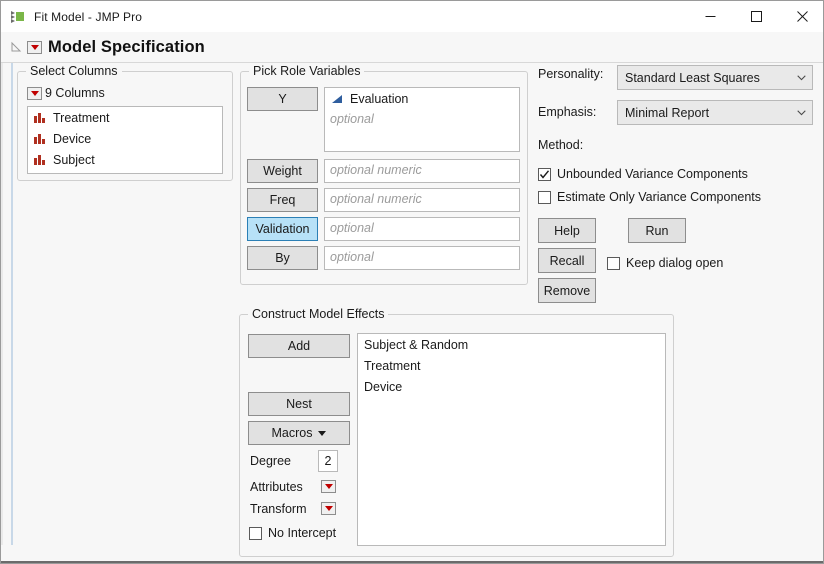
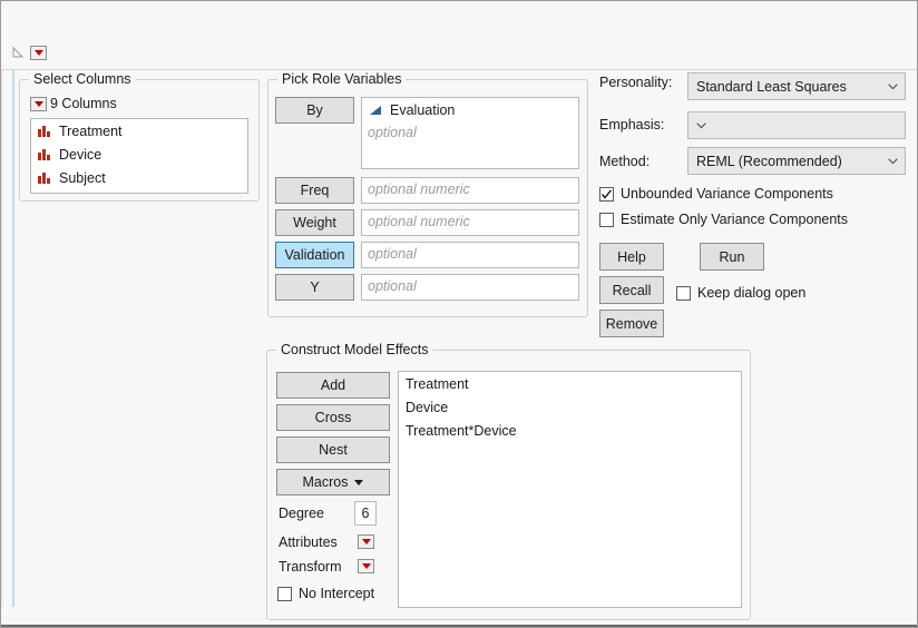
- Fit Model - JMP Pro
- Model Specification
  Select Columns
  9 Columns
  Treatment
  Device
  Subject
  Pick Role Variables
- Y
+ By
  Evaluation
  optional
- Weight
+ Freq
  optional numeric
- Freq
+ Weight
  optional numeric
  Validation
  optional
- By
+ Y
  optional
  Personality:
  Standard Least Squares
  Emphasis:
- Minimal Report
  Method:
+ REML (Recommended)
  Unbounded Variance Components
  Estimate Only Variance Components
  Help
  Run
  Recall
  Keep dialog open
  Remove
  Construct Model Effects
  Add
+ Cross
  Nest
  Macros
  Degree
- 2
+ 6
  Attributes
  Transform
  No Intercept
- Subject & Random
  Treatment
  Device
+ Treatment*Device
